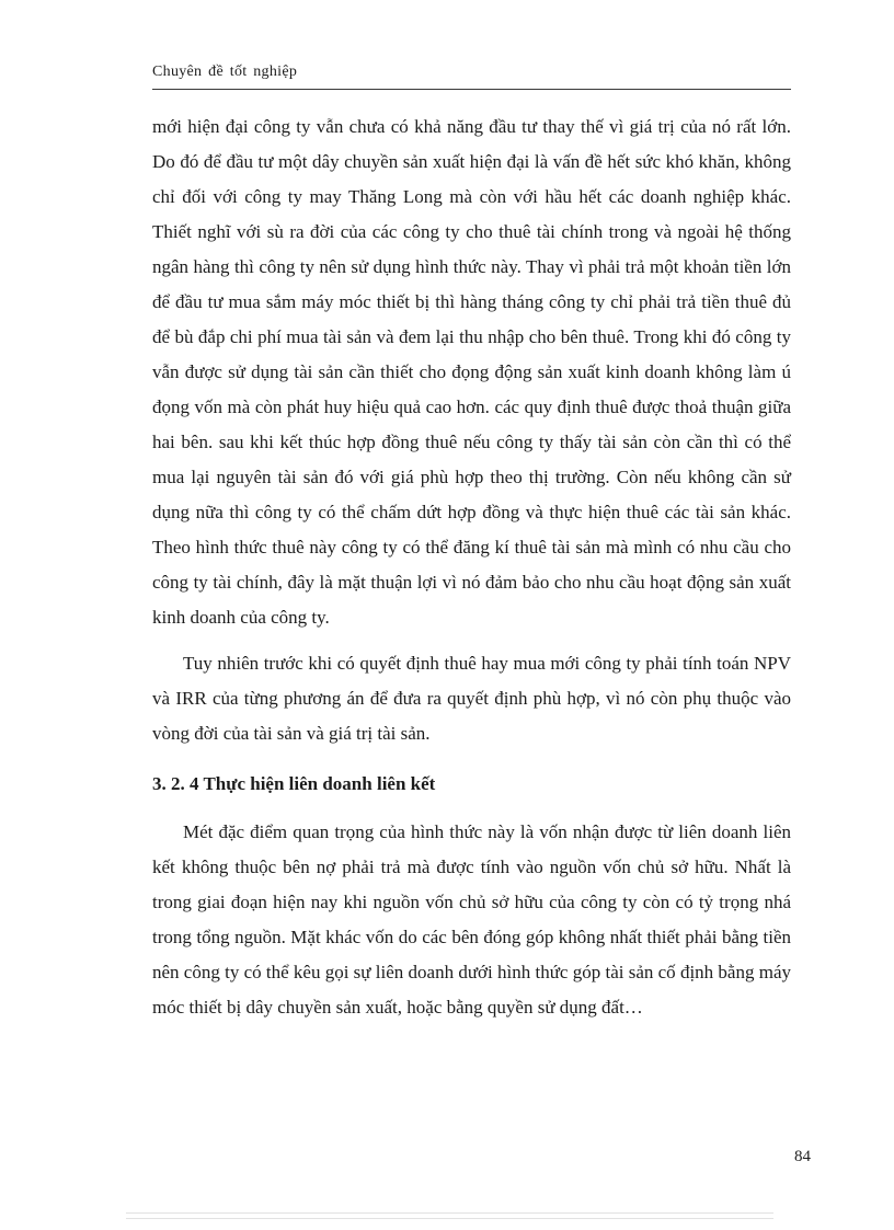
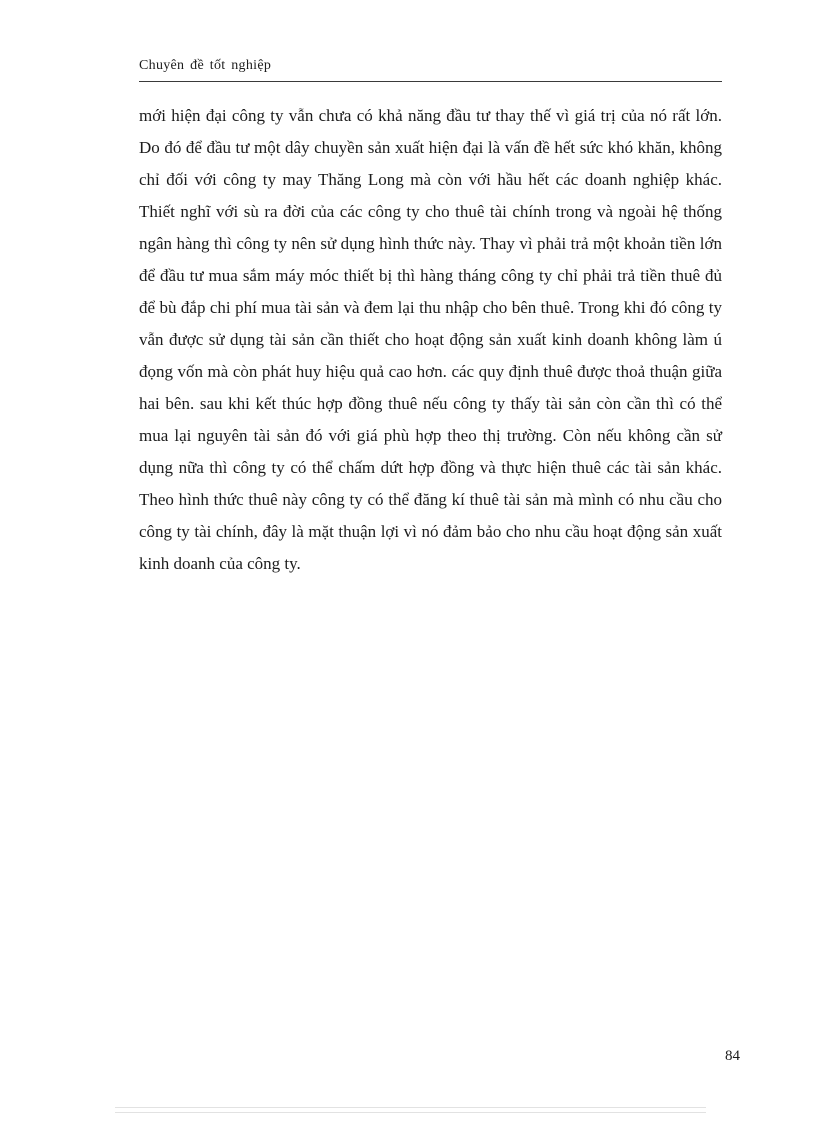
  Chuyên đề tốt nghiệp
- mới hiện đại công ty vẫn chưa có khả năng đầu tư thay thế vì giá trị của nó rất lớn. Do đó để đầu tư một dây chuyền sản xuất hiện đại là vấn đề hết sức khó khăn, không chỉ đối với công ty may Thăng Long mà còn với hầu hết các doanh nghiệp khác. Thiết nghĩ với sù ra đời của các công ty cho thuê tài chính trong và ngoài hệ thống ngân hàng thì công ty nên sử dụng hình thức này. Thay vì phải trả một khoản tiền lớn để đầu tư mua sắm máy móc thiết bị thì hàng tháng công ty chỉ phải trả tiền thuê đủ để bù đắp chi phí mua tài sản và đem lại thu nhập cho bên thuê. Trong khi đó công ty vẫn được sử dụng tài sản cần thiết cho đọng động sản xuất kinh doanh không làm ú đọng vốn mà còn phát huy hiệu quả cao hơn. các quy định thuê được thoả thuận giữa hai bên. sau khi kết thúc hợp đồng thuê nếu công ty thấy tài sản còn cần thì có thể mua lại nguyên tài sản đó với giá phù hợp theo thị trường. Còn nếu không cần sử dụng nữa thì công ty có thể chấm dứt hợp đồng và thực hiện thuê các tài sản khác. Theo hình thức thuê này công ty có thể đăng kí thuê tài sản mà mình có nhu cầu cho công ty tài chính, đây là mặt thuận lợi vì nó đảm bảo cho nhu cầu hoạt động sản xuất kinh doanh của công ty.
+ mới hiện đại công ty vẫn chưa có khả năng đầu tư thay thế vì giá trị của nó rất lớn. Do đó để đầu tư một dây chuyền sản xuất hiện đại là vấn đề hết sức khó khăn, không chỉ đối với công ty may Thăng Long mà còn với hầu hết các doanh nghiệp khác. Thiết nghĩ với sù ra đời của các công ty cho thuê tài chính trong và ngoài hệ thống ngân hàng thì công ty nên sử dụng hình thức này. Thay vì phải trả một khoản tiền lớn để đầu tư mua sắm máy móc thiết bị thì hàng tháng công ty chỉ phải trả tiền thuê đủ để bù đắp chi phí mua tài sản và đem lại thu nhập cho bên thuê. Trong khi đó công ty vẫn được sử dụng tài sản cần thiết cho hoạt động sản xuất kinh doanh không làm ú đọng vốn mà còn phát huy hiệu quả cao hơn. các quy định thuê được thoả thuận giữa hai bên. sau khi kết thúc hợp đồng thuê nếu công ty thấy tài sản còn cần thì có thể mua lại nguyên tài sản đó với giá phù hợp theo thị trường. Còn nếu không cần sử dụng nữa thì công ty có thể chấm dứt hợp đồng và thực hiện thuê các tài sản khác. Theo hình thức thuê này công ty có thể đăng kí thuê tài sản mà mình có nhu cầu cho công ty tài chính, đây là mặt thuận lợi vì nó đảm bảo cho nhu cầu hoạt động sản xuất kinh doanh của công ty.
- Tuy nhiên trước khi có quyết định thuê hay mua mới công ty phải tính toán NPV và IRR của từng phương án để đưa ra quyết định phù hợp, vì nó còn phụ thuộc vào vòng đời của tài sản và giá trị tài sản.
- 3. 2. 4 Thực hiện liên doanh liên kết
- Mét đặc điểm quan trọng của hình thức này là vốn nhận được từ liên doanh liên kết không thuộc bên nợ phải trả mà được tính vào nguồn vốn chủ sở hữu. Nhất là trong giai đoạn hiện nay khi nguồn vốn chủ sở hữu của công ty còn có tỷ trọng nhá trong tổng nguồn. Mặt khác vốn do các bên đóng góp không nhất thiết phải bằng tiền nên công ty có thể kêu gọi sự liên doanh dưới hình thức góp tài sản cố định bằng máy móc thiết bị dây chuyền sản xuất, hoặc bằng quyền sử dụng đất…
  84
